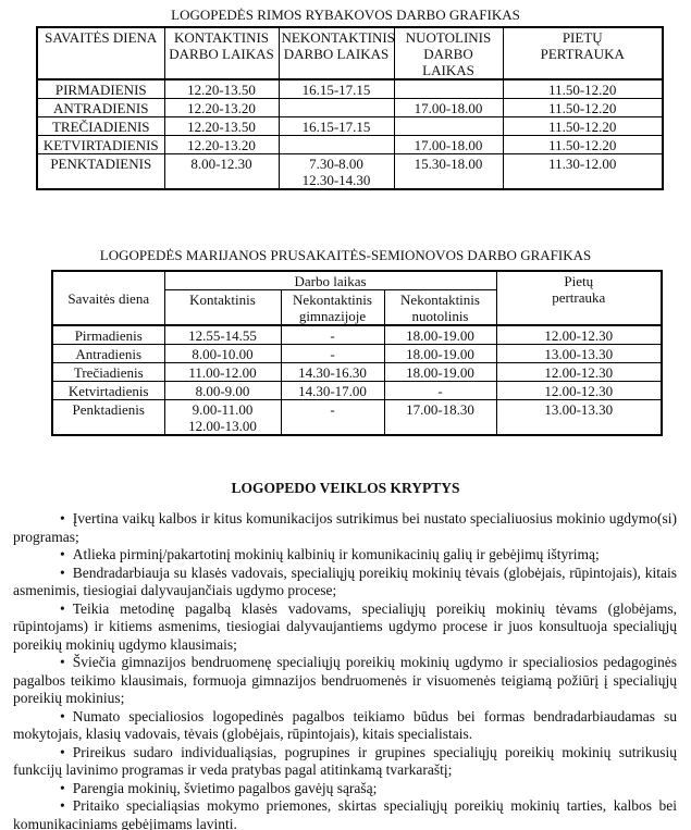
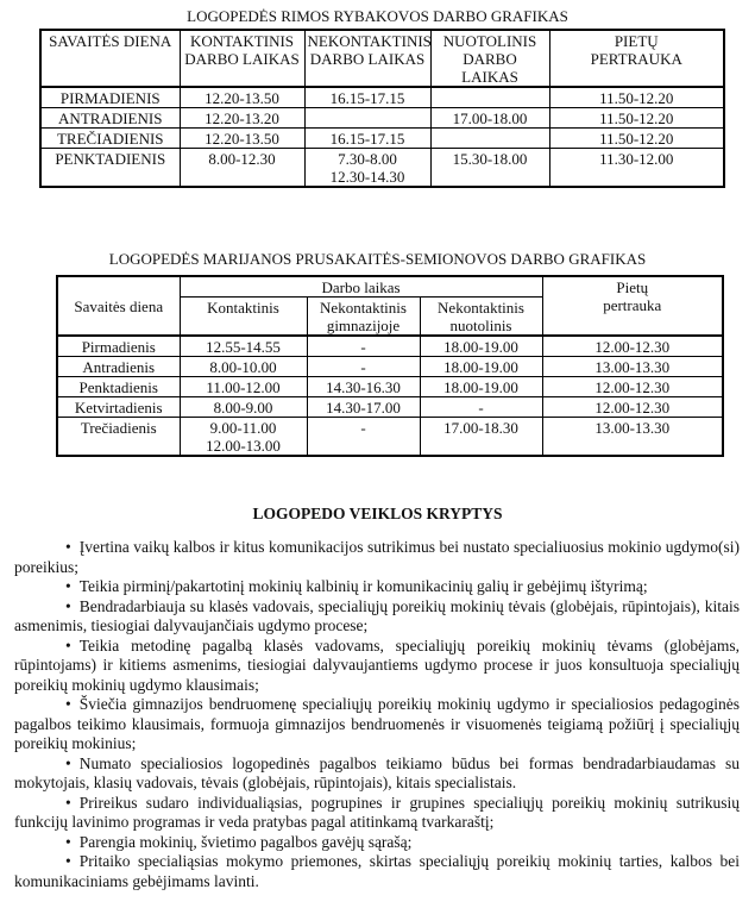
  LOGOPEDĖS RIMOS RYBAKOVOS DARBO GRAFIKAS
  SAVAITĖS DIENA	KONTAKTINIS DARBO LAIKAS	NEKONTAKTINIS DARBO LAIKAS	NUOTOLINIS DARBO LAIKAS	PIETŲ PERTRAUKA
  PIRMADIENIS	12.20-13.50	16.15-17.15		11.50-12.20
  ANTRADIENIS	12.20-13.20		17.00-18.00	11.50-12.20
  TREČIADIENIS	12.20-13.50	16.15-17.15		11.50-12.20
- KETVIRTADIENIS	12.20-13.20		17.00-18.00	11.50-12.20
  PENKTADIENIS	8.00-12.30	7.30-8.00 12.30-14.30	15.30-18.00	11.30-12.00
  LOGOPEDĖS MARIJANOS PRUSAKAITĖS-SEMIONOVOS DARBO GRAFIKAS
  Savaitės diena	Darbo laikas	Pietų pertrauka
  Kontaktinis	Nekontaktinis gimnazijoje	Nekontaktinis nuotolinis
  Pirmadienis	12.55-14.55	-	18.00-19.00	12.00-12.30
  Antradienis	8.00-10.00	-	18.00-19.00	13.00-13.30
- Trečiadienis	11.00-12.00	14.30-16.30	18.00-19.00	12.00-12.30
+ Penktadienis	11.00-12.00	14.30-16.30	18.00-19.00	12.00-12.30
  Ketvirtadienis	8.00-9.00	14.30-17.00	-	12.00-12.30
- Penktadienis	9.00-11.00 12.00-13.00	-	17.00-18.30	13.00-13.30
+ Trečiadienis	9.00-11.00 12.00-13.00	-	17.00-18.30	13.00-13.30
  LOGOPEDO VEIKLOS KRYPTYS
- • Įvertina vaikų kalbos ir kitus komunikacijos sutrikimus bei nustato specialiuosius mokinio ugdymo(si) programas;
+ • Įvertina vaikų kalbos ir kitus komunikacijos sutrikimus bei nustato specialiuosius mokinio ugdymo(si) poreikius;
- • Atlieka pirminį/pakartotinį mokinių kalbinių ir komunikacinių galių ir gebėjimų ištyrimą;
+ • Teikia pirminį/pakartotinį mokinių kalbinių ir komunikacinių galių ir gebėjimų ištyrimą;
  • Bendradarbiauja su klasės vadovais, specialiųjų poreikių mokinių tėvais (globėjais, rūpintojais), kitais asmenimis, tiesiogiai dalyvaujančiais ugdymo procese;
  • Teikia metodinę pagalbą klasės vadovams, specialiųjų poreikių mokinių tėvams (globėjams, rūpintojams) ir kitiems asmenims, tiesiogiai dalyvaujantiems ugdymo procese ir juos konsultuoja specialiųjų poreikių mokinių ugdymo klausimais;
  • Šviečia gimnazijos bendruomenę specialiųjų poreikių mokinių ugdymo ir specialiosios pedagoginės pagalbos teikimo klausimais, formuoja gimnazijos bendruomenės ir visuomenės teigiamą požiūrį į specialiųjų poreikių mokinius;
  • Numato specialiosios logopedinės pagalbos teikiamo būdus bei formas bendradarbiaudamas su mokytojais, klasių vadovais, tėvais (globėjais, rūpintojais), kitais specialistais.
  • Prireikus sudaro individualiąsias, pogrupines ir grupines specialiųjų poreikių mokinių sutrikusių funkcijų lavinimo programas ir veda pratybas pagal atitinkamą tvarkaraštį;
  • Parengia mokinių, švietimo pagalbos gavėjų sąrašą;
  • Pritaiko specialiąsias mokymo priemones, skirtas specialiųjų poreikių mokinių tarties, kalbos bei komunikaciniams gebėjimams lavinti.
